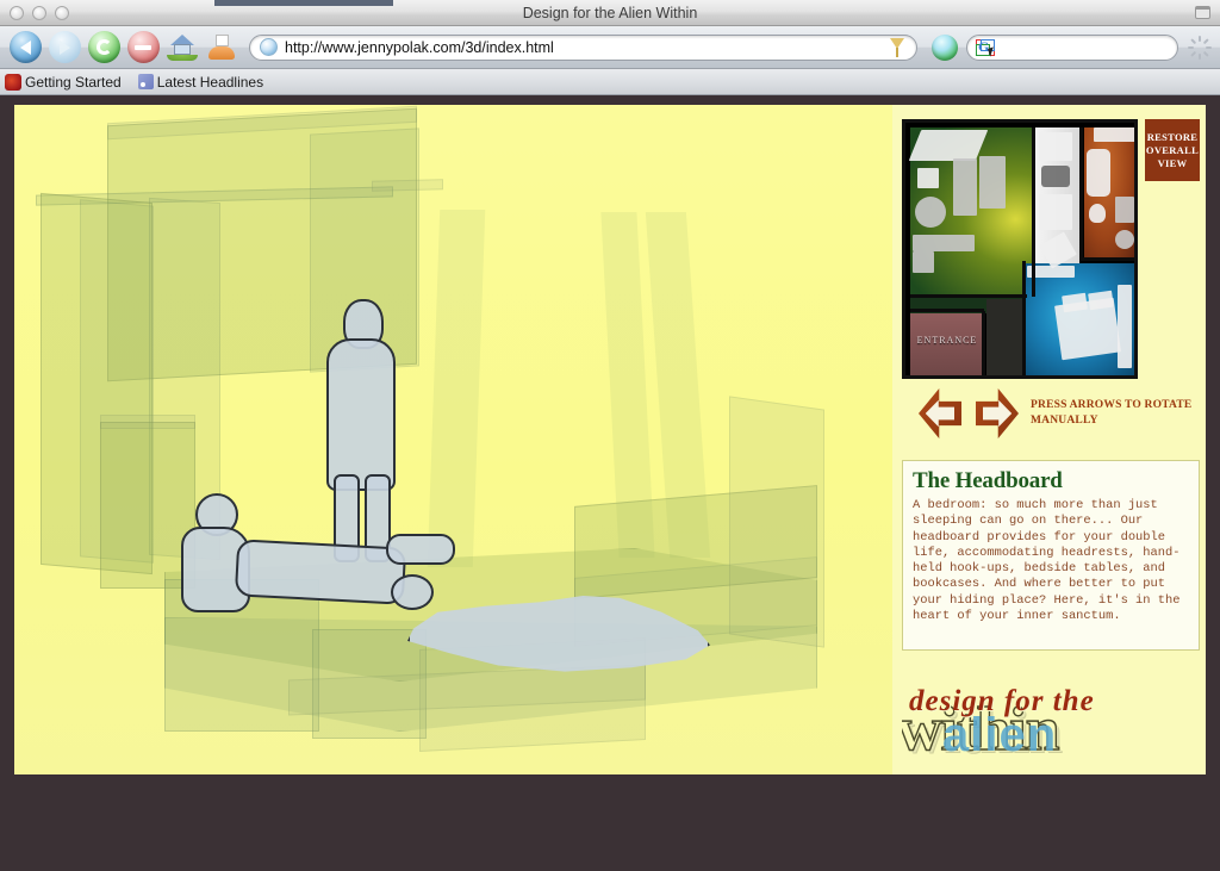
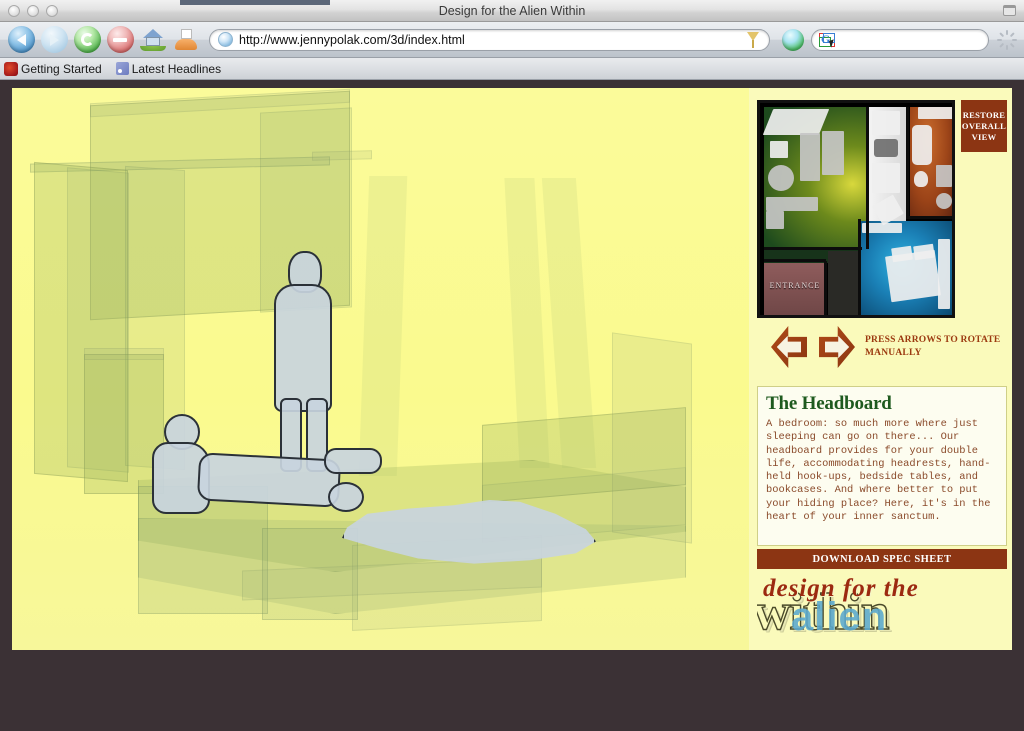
  Design for the Alien Within
  http://www.jennypolak.com/3d/index.html
  G
  Getting Started
  Latest Headlines
  ENTRANCE
  RESTORE OVERALL VIEW
  PRESS ARROWS TO ROTATE MANUALLY
  The Headboard
- A bedroom: so much more than just sleeping can go on there... Our headboard provides for your double life, accommodating headrests, hand-held hook-ups, bedside tables, and bookcases. And where better to put your hiding place? Here, it's in the heart of your inner sanctum.
+ A bedroom: so much more where just sleeping can go on there... Our headboard provides for your double life, accommodating headrests, hand-held hook-ups, bedside tables, and bookcases. And where better to put your hiding place? Here, it's in the heart of your inner sanctum.
+ DOWNLOAD SPEC SHEET
  within
  alien
  design for the
